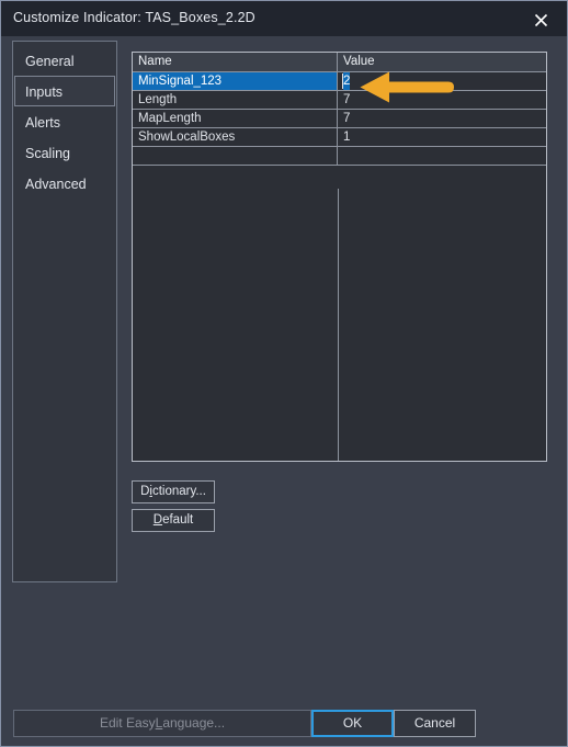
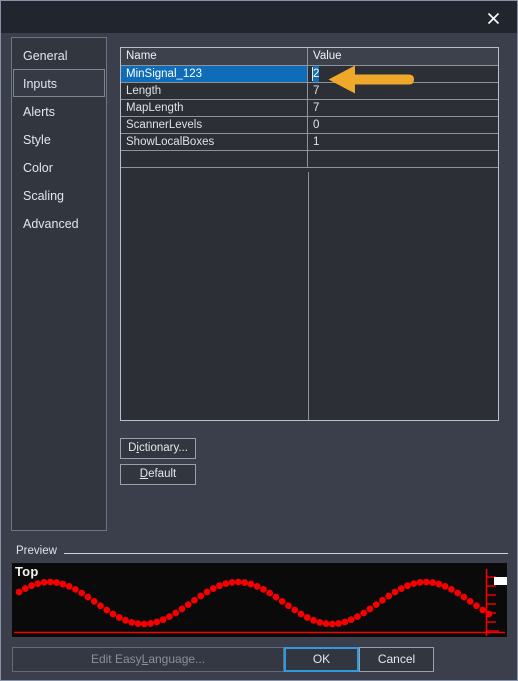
- Customize Indicator: TAS_Boxes_2.2D
  General
  Inputs
  Alerts
+ Style
+ Color
  Scaling
  Advanced
  Name
  Value
  MinSignal_123
  2
  Length
  7
  MapLength
  7
+ ScannerLevels
+ 0
  ShowLocalBoxes
  1
  Dictionary...
  Default
+ Preview
+ Top
  Edit EasyLanguage...
  OK
  Cancel
